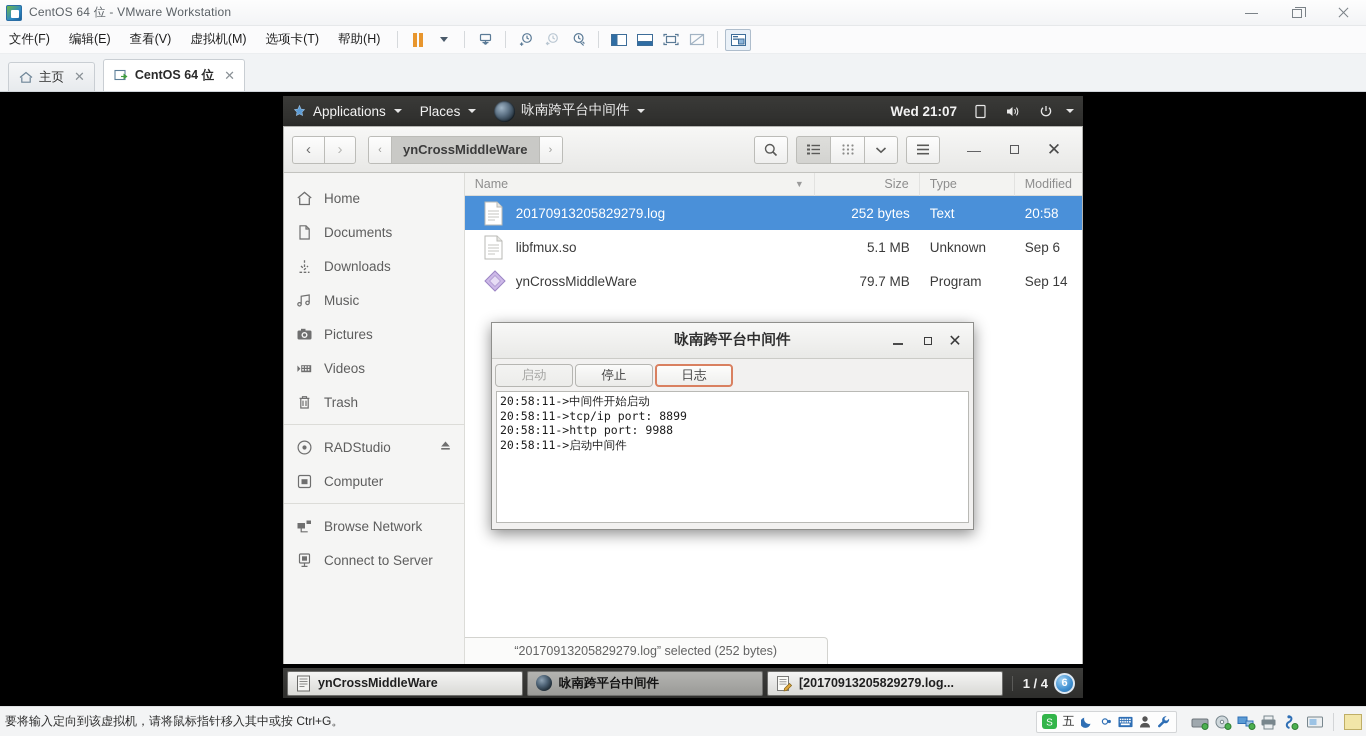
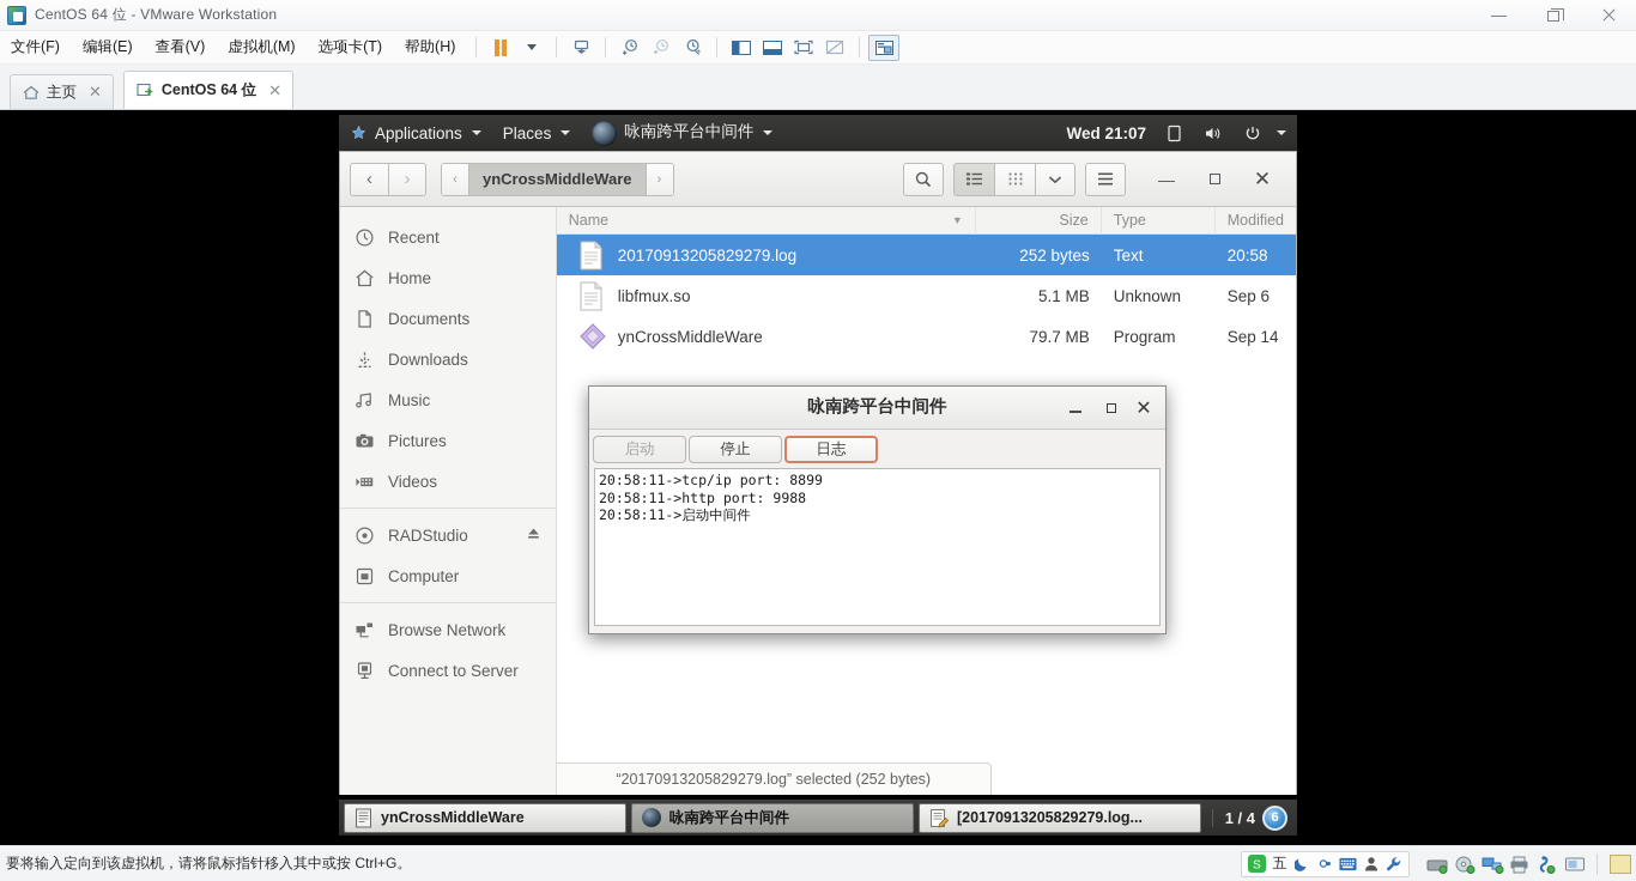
  CentOS 64 位 - VMware Workstation
  文件(F)
  编辑(E)
  查看(V)
  虚拟机(M)
  选项卡(T)
  帮助(H)
  主页
  ✕
  CentOS 64 位
  ✕
  Applications
  Places
  咏南跨平台中间件
  Wed 21:07
  ‹
  ›
  ‹
  ynCrossMiddleWare
  ›
  —
  ✕
+ Recent
  Home
  Documents
  Downloads
  Music
  Pictures
  Videos
- Trash
  RADStudio
  Computer
  Browse Network
  Connect to Server
  Name
  ▼
  Size
  Type
  Modified
  20170913205829279.log
  252 bytes
  Text
  20:58
  libfmux.so
  5.1 MB
  Unknown
  Sep 6
  ynCrossMiddleWare
  79.7 MB
  Program
  Sep 14
  “20170913205829279.log” selected (252 bytes)
  咏南跨平台中间件
  ✕
  启动
  停止
  日志
- 20:58:11->中间件开始启动
  20:58:11->tcp/ip port: 8899
  20:58:11->http port: 9988
  20:58:11->启动中间件
  ynCrossMiddleWare
  咏南跨平台中间件
  [20170913205829279.log...
  1 / 4
  6
  要将输入定向到该虚拟机，请将鼠标指针移入其中或按 Ctrl+G。
  S
  五
